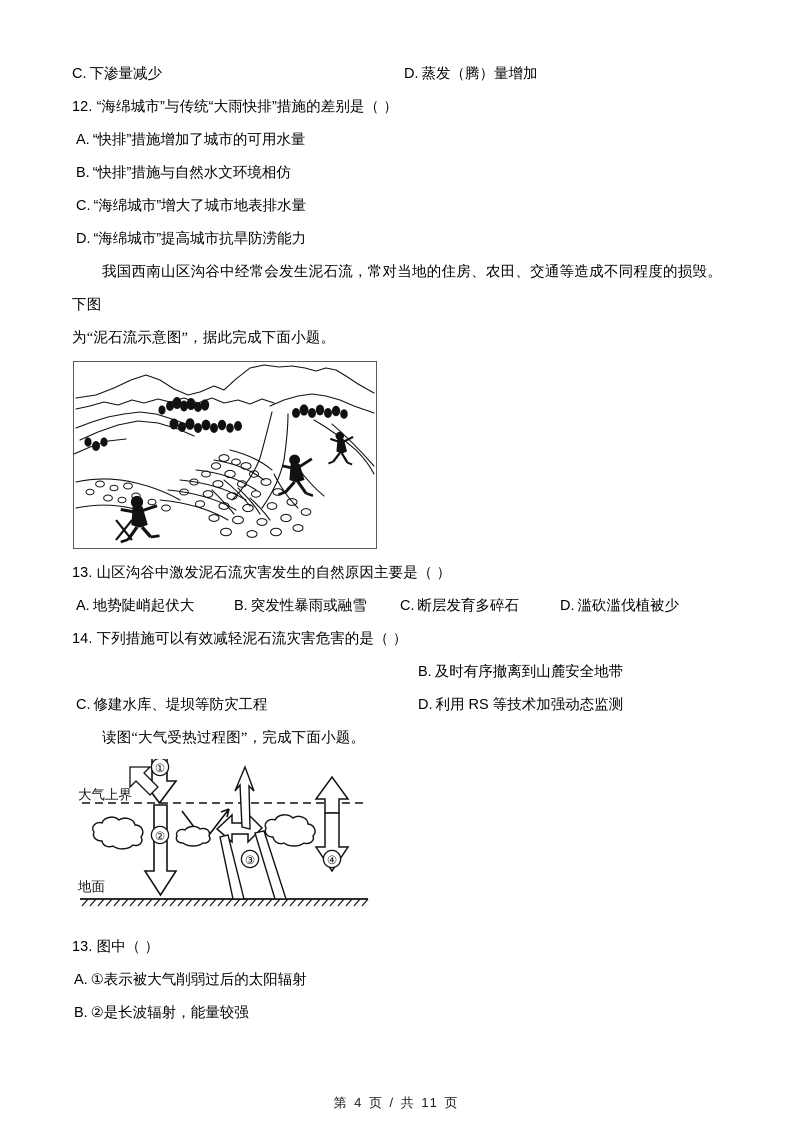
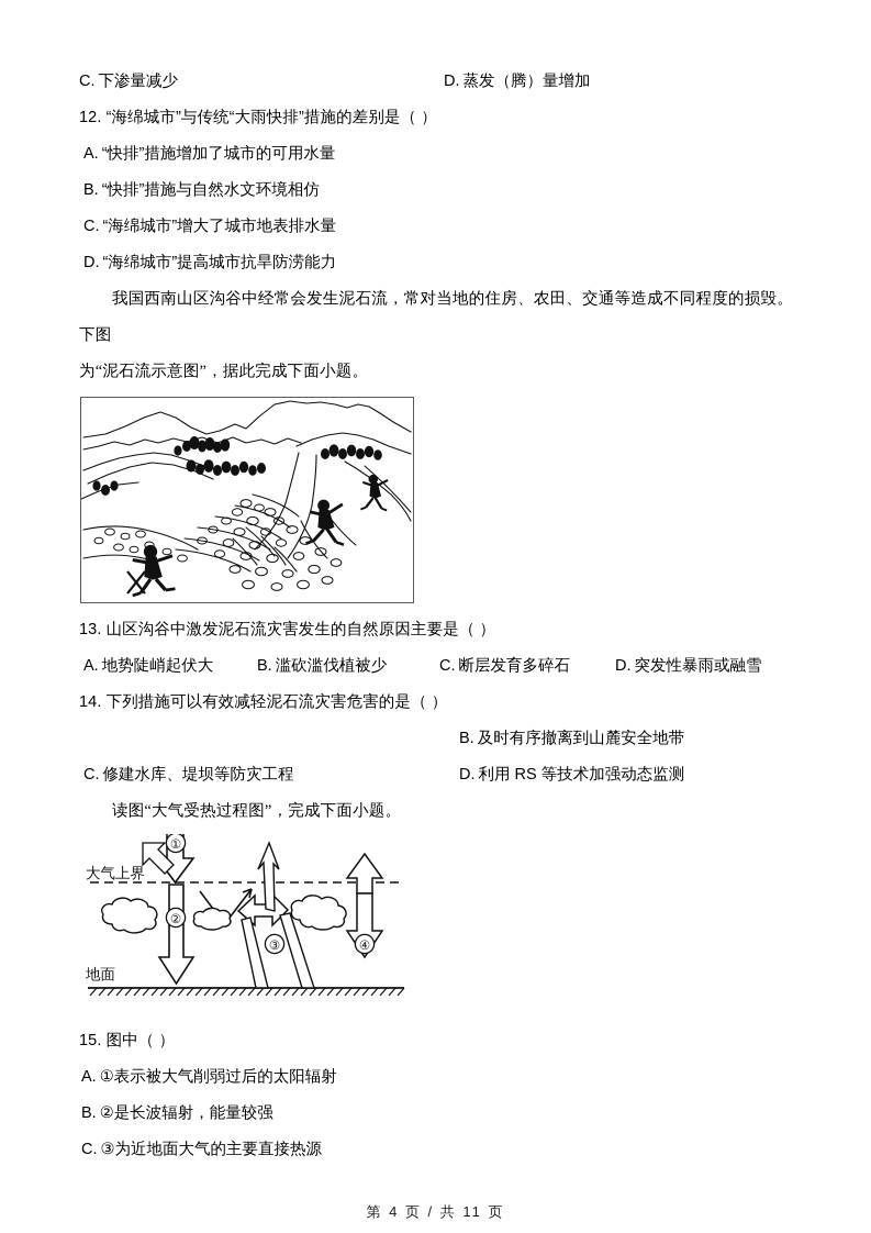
  C. 下渗量减少
  D. 蒸发（腾）量增加
  12. “海绵城市”与传统“大雨快排”措施的差别是（ ）
  A. “快排”措施增加了城市的可用水量
  B. “快排”措施与自然水文环境相仿
  C. “海绵城市”增大了城市地表排水量
  D. “海绵城市”提高城市抗旱防涝能力
  我国西南山区沟谷中经常会发生泥石流，常对当地的住房、农田、交通等造成不同程度的损毁。下图
  为“泥石流示意图”，据此完成下面小题。
  13. 山区沟谷中激发泥石流灾害发生的自然原因主要是（ ）
  A. 地势陡峭起伏大
- B. 突发性暴雨或融雪
+ B. 滥砍滥伐植被少
  C. 断层发育多碎石
- D. 滥砍滥伐植被少
+ D. 突发性暴雨或融雪
  14. 下列措施可以有效减轻泥石流灾害危害的是（ ）
  B. 及时有序撤离到山麓安全地带
  C. 修建水库、堤坝等防灾工程
  D. 利用 RS 等技术加强动态监测
  读图“大气受热过程图”，完成下面小题。
  ①
  ②
  ③
  ④
  大气上界
  地面
- 13. 图中（ ）
+ 15. 图中（ ）
  A. ①表示被大气削弱过后的太阳辐射
  B. ②是长波辐射，能量较强
+ C. ③为近地面大气的主要直接热源
  第 4 页 / 共 11 页
